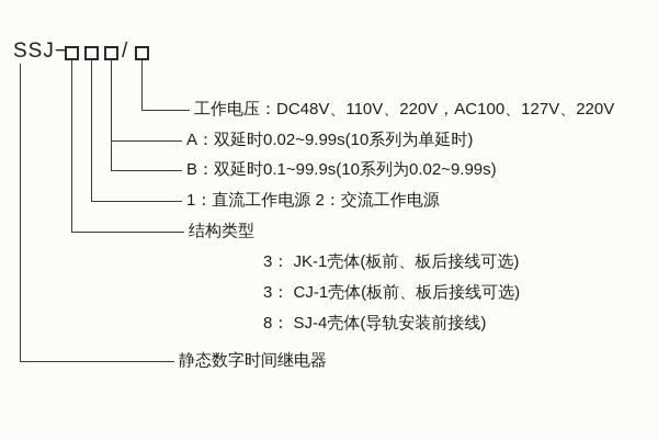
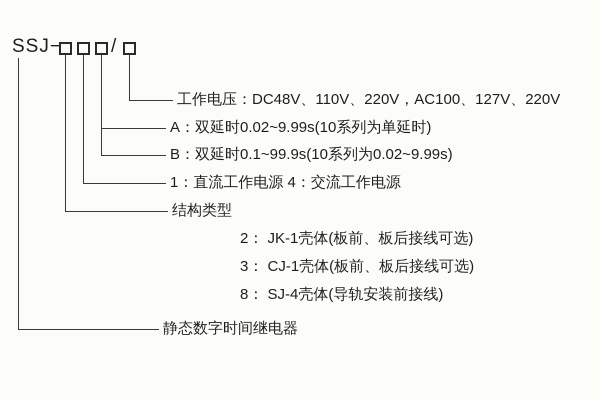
  SSJ−
  /
  工作电压：DC48V、110V、220V，AC100、127V、220V
  A：双延时0.02~9.99s(10系列为单延时)
  B：双延时0.1~99.9s(10系列为0.02~9.99s)
- 1：直流工作电源 2：交流工作电源
+ 1：直流工作电源 4：交流工作电源
  结构类型
- 3： JK-1壳体(板前、板后接线可选)
+ 2： JK-1壳体(板前、板后接线可选)
  3： CJ-1壳体(板前、板后接线可选)
  8： SJ-4壳体(导轨安装前接线)
  静态数字时间继电器
